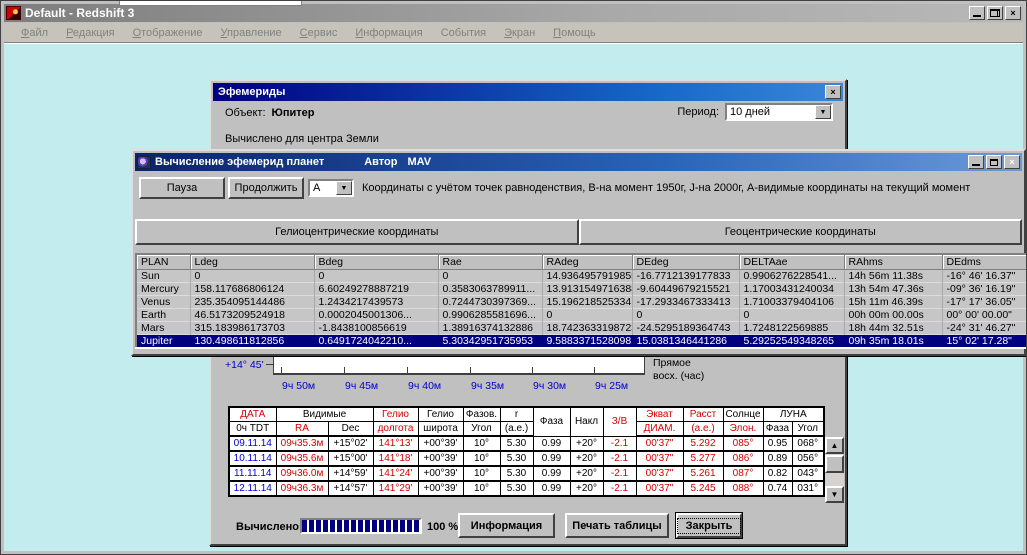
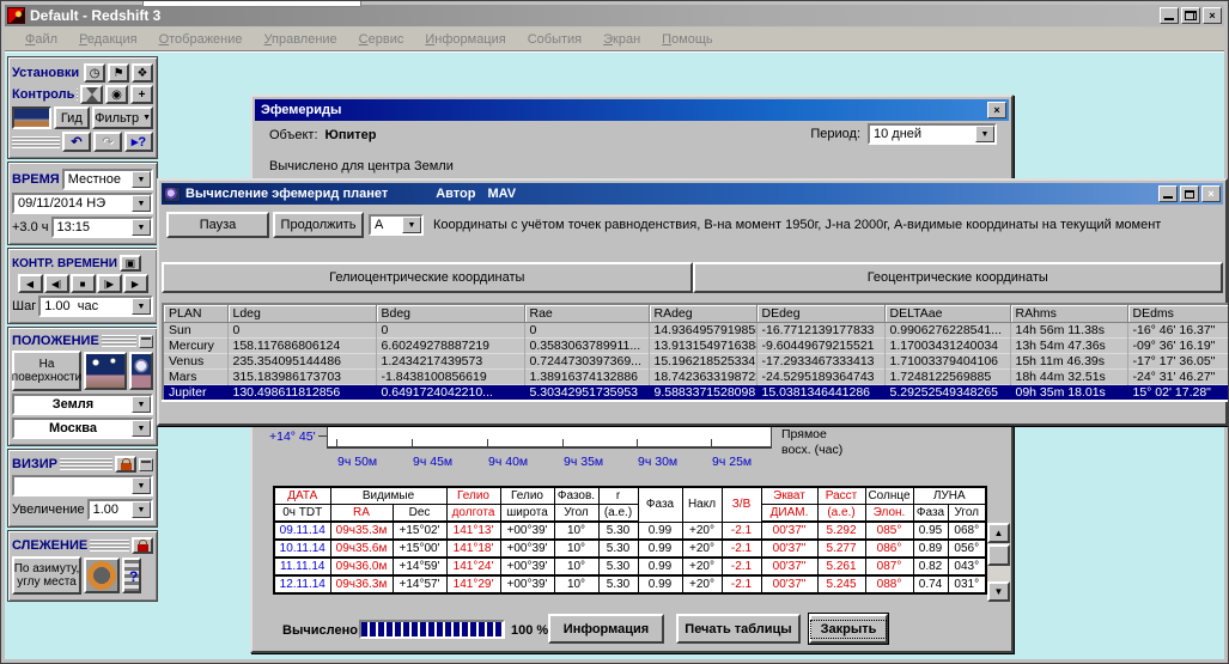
  Default - Redshift 3
  ×
  Файл
  Редакция
  Отображение
  Управление
  Сервис
  Информация
  События
  Экран
  Помощь
+ Установки
+ ◷
+ ⚑
+ ❖
+ Контроль
+ ◉
+ +
+ Гид
+ Фильтр
+ ↶
+ ↷
+ ▸?
+ ВРЕМЯ
+ Местное
+ 09/11/2014 НЭ
+ +3.0 ч
+ 13:15
+ КОНТР. ВРЕМЕНИ
+ ▣
+ ◀
+ ◀|
+ ■
+ |▶
+ ▶
+ Шаг
+ 1.00 час
+ ПОЛОЖЕНИЕ
+ На
+ поверхности
+ Земля
+ Москва
+ ВИЗИР
+ Увеличение
+ 1.00
+ СЛЕЖЕНИЕ
+ По азимуту,
+ углу места
  Эфемериды
  ×
  Объект:
  Юпитер
  Период:
  10 дней
  Вычислено для центра Земли
  +14° 45'
  9ч 50м
  9ч 45м
  9ч 40м
  9ч 35м
  9ч 30м
  9ч 25м
  Прямое
  восх. (час)
  ДАТА	Видимые	Гелио	Гелио	Фазов.	r	Фаза	Накл	З/В	Экват	Расст	Солнце	ЛУНА
  0ч TDT	RA	Dec	долгота	широта	Угол	(а.е.)	ДИАМ.	(а.е.)	Элон.	Фаза	Угол
  09.11.14	09ч35.3м	+15°02'	141°13'	+00°39'	10°	5.30	0.99	+20°	-2.1	00'37"	5.292	085°	0.95	068°
  10.11.14	09ч35.6м	+15°00'	141°18'	+00°39'	10°	5.30	0.99	+20°	-2.1	00'37"	5.277	086°	0.89	056°
  11.11.14	09ч36.0м	+14°59'	141°24'	+00°39'	10°	5.30	0.99	+20°	-2.1	00'37"	5.261	087°	0.82	043°
  12.11.14	09ч36.3м	+14°57'	141°29'	+00°39'	10°	5.30	0.99	+20°	-2.1	00'37"	5.245	088°	0.74	031°
  ▲
  ▼
  Вычислено
  100 %
  Информация
  Печать таблицы
  Закрыть
  Вычисление эфемерид планет
  Автор
  MAV
  ×
  Пауза
  Продолжить
  A
  Координаты с учётом точек равноденствия, В-на момент 1950г, J-на 2000г, А-видимые координаты на текущий момент
  Гелиоцентрические координаты
  Геоцентрические координаты
  PLAN	Ldeg	Bdeg	Rae	RAdeg	DEdeg	DELTAae	RAhms	DEdms
  Sun	0	0	0	14.936495791985	-16.7712139177833	0.9906276228541...	14h 56m 11.38s	-16° 46' 16.37"
  Mercury	158.117686806124	6.60249278887219	0.3583063789911...	13.913154971638	-9.60449679215521	1.17003431240034	13h 54m 47.36s	-09° 36' 16.19"
  Venus	235.354095144486	1.2434217439573	0.7244730397369...	15.196218525334	-17.2933467333413	1.71003379404106	15h 11m 46.39s	-17° 17' 36.05"
- Earth	46.5173209524918	0.0002045001306...	0.9906285581696...	0	0	0	00h 00m 00.00s	00° 00' 00.00"
  Mars	315.183986173703	-1.8438100856619	1.38916374132886	18.742363319872	-24.5295189364743	1.7248122569885	18h 44m 32.51s	-24° 31' 46.27"
  Jupiter	130.498611812856	0.6491724042210...	5.30342951735953	9.5883371528098	15.0381346441286	5.29252549348265	09h 35m 18.01s	15° 02' 17.28"
